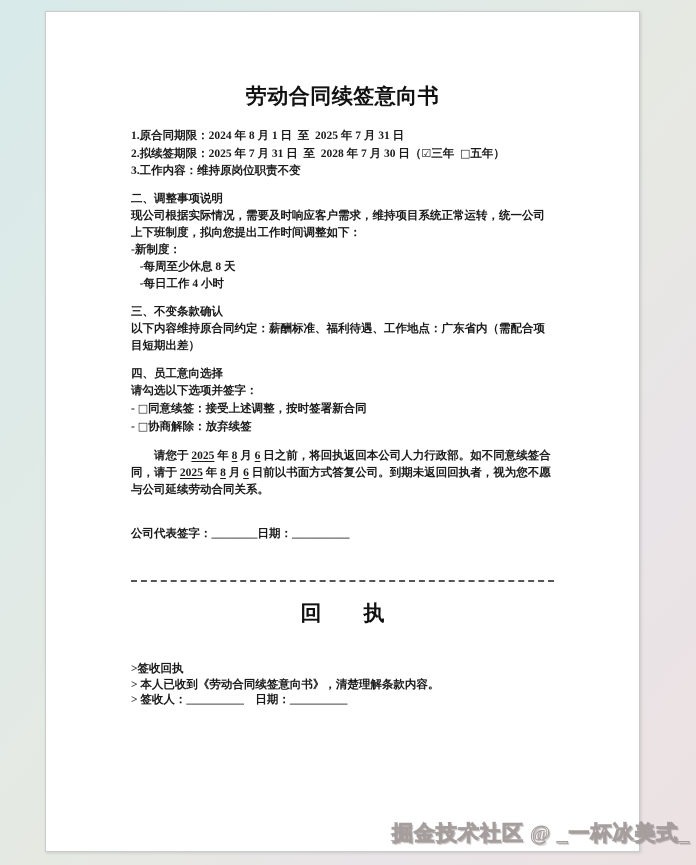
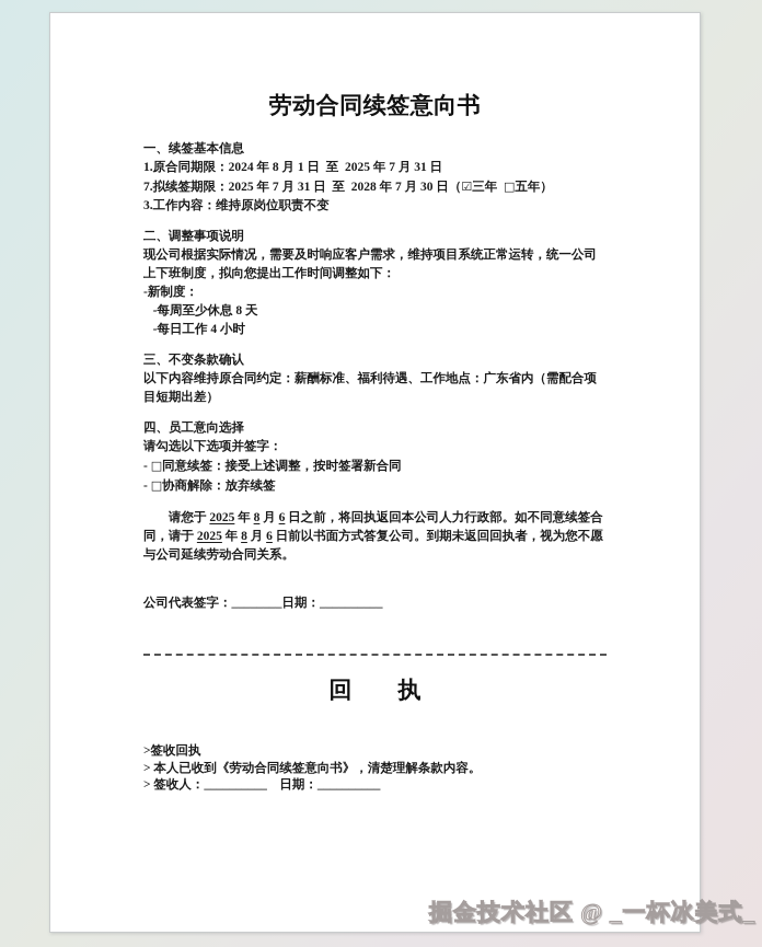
  劳动合同续签意向书
+ 一、续签基本信息
  1.原合同期限：2024 年 8 月 1 日 至 2025 年 7 月 31 日
- 2.拟续签期限：2025 年 7 月 31 日 至 2028 年 7 月 30 日（☑三年 □五年）
+ 7.拟续签期限：2025 年 7 月 31 日 至 2028 年 7 月 30 日（☑三年 □五年）
  3.工作内容：维持原岗位职责不变
  二、调整事项说明
  现公司根据实际情况，需要及时响应客户需求，维持项目系统正常运转，统一公司上下班制度，拟向您提出工作时间调整如下：
  -新制度：
  -每周至少休息 8 天
  -每日工作 4 小时
  三、不变条款确认
  以下内容维持原合同约定：薪酬标准、福利待遇、工作地点：广东省内（需配合项目短期出差）
  四、员工意向选择
  请勾选以下选项并签字：
  - □同意续签：接受上述调整，按时签署新合同
  - □协商解除：放弃续签
  请您于 2025 年 8 月 6 日之前，将回执返回本公司人力行政部。如不同意续签合同，请于 2025 年 8 月 6 日前以书面方式答复公司。到期未返回回执者，视为您不愿与公司延续劳动合同关系。
  公司代表签字：________日期：__________
  回 执
  >签收回执
  > 本人已收到《劳动合同续签意向书》，清楚理解条款内容。
  > 签收人：__________ 日期：__________
  掘金技术社区 @ _一杯冰美式_
